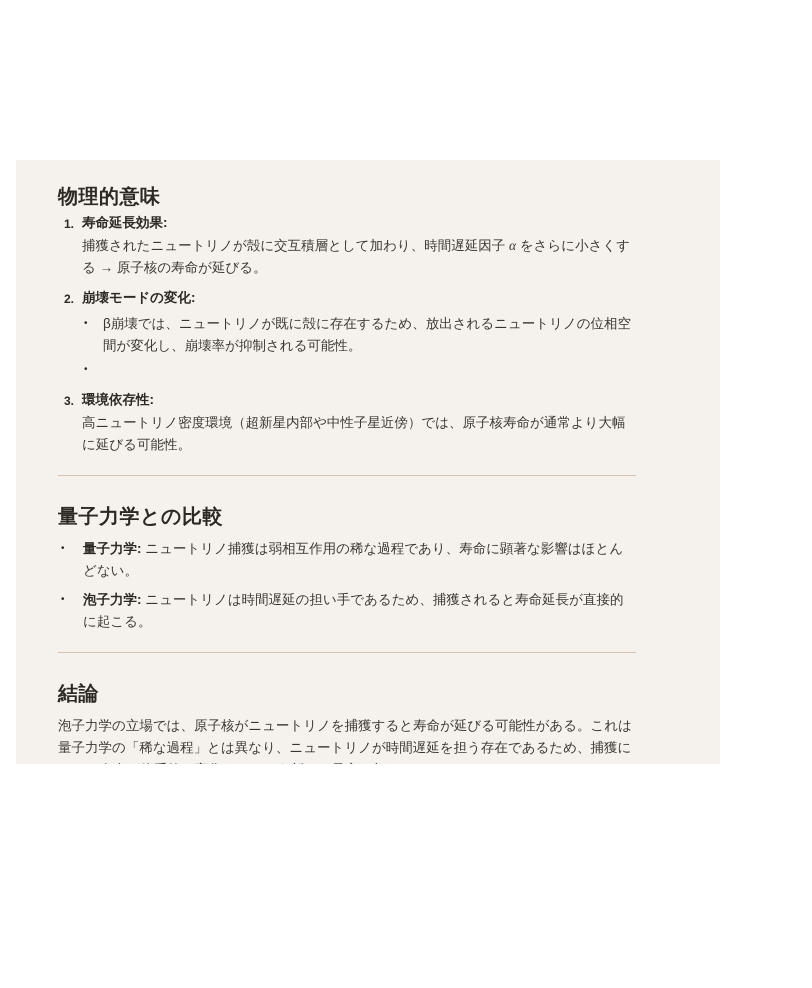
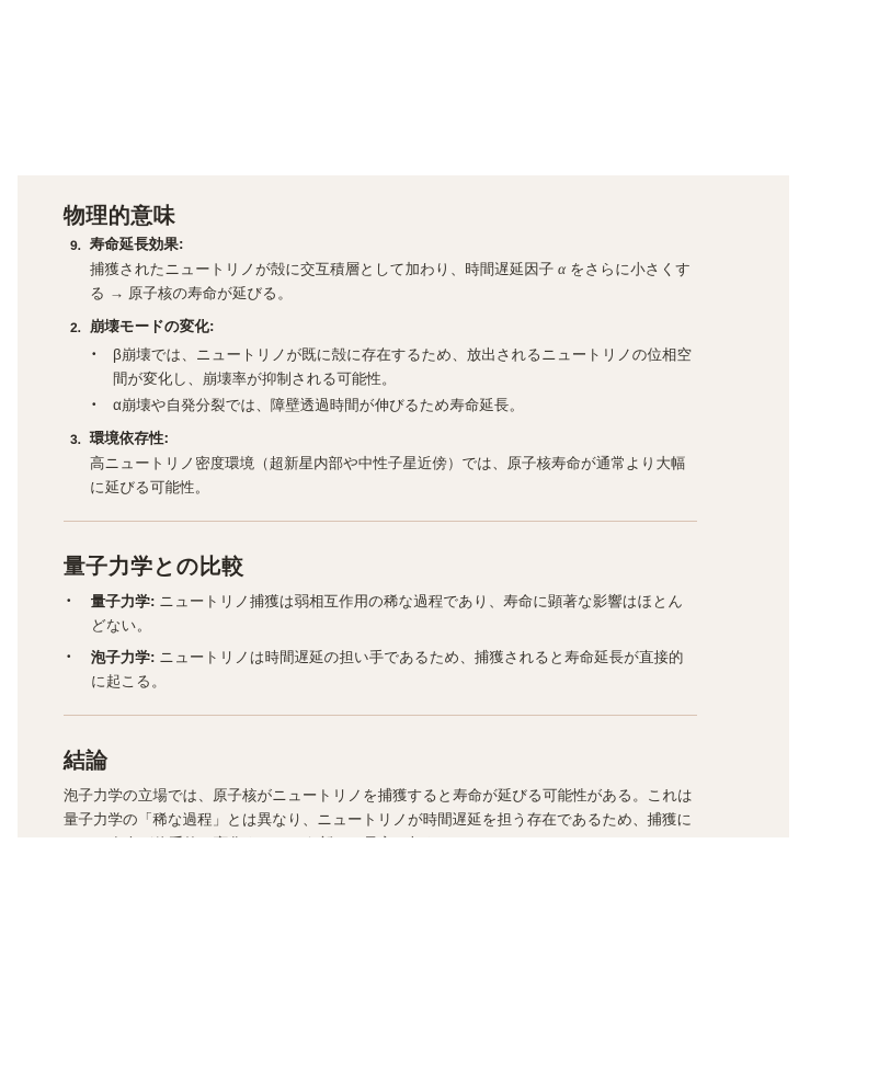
  物理的意味
- 1.
+ 9.
  寿命延長効果:
  捕獲されたニュートリノが殻に交互積層として加わり、時間遅延因子 α をさらに小さくする → 原子核の寿命が延びる。
  2.
  崩壊モードの変化:
  •
  β崩壊では、ニュートリノが既に殻に存在するため、放出されるニュートリノの位相空間が変化し、崩壊率が抑制される可能性。
  •
+ α崩壊や自発分裂では、障壁透過時間が伸びるため寿命延長。
  3.
  環境依存性:
  高ニュートリノ密度環境（超新星内部や中性子星近傍）では、原子核寿命が通常より大幅に延びる可能性。
  量子力学との比較
  •
  量子力学: ニュートリノ捕獲は弱相互作用の稀な過程であり、寿命に顕著な影響はほとんどない。
  •
  泡子力学: ニュートリノは時間遅延の担い手であるため、捕獲されると寿命延長が直接的に起こる。
  結論
  泡子力学の立場では、原子核がニュートリノを捕獲すると寿命が延びる可能性がある。これは量子力学の「稀な過程」とは異なり、ニュートリノが時間遅延を担う存在であるため、捕獲に
